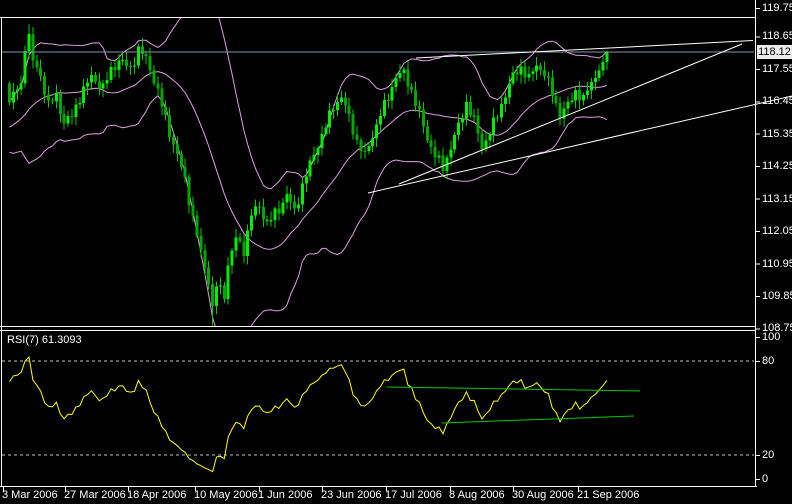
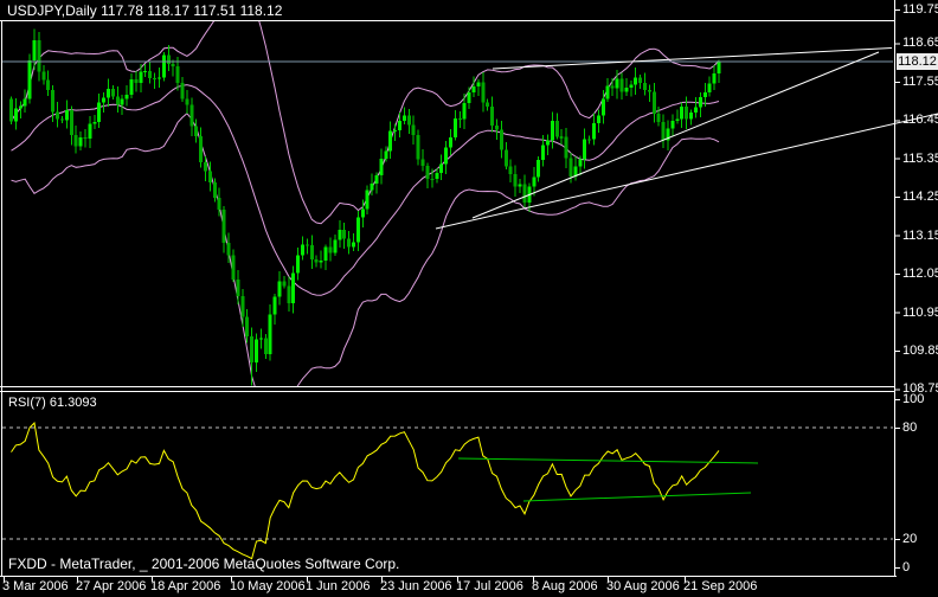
+ USDJPY,Daily 117.78 118.17 117.51 118.12
  RSI(7) 61.3093
+ FXDD - MetaTrader, _ 2001-2006 MetaQuotes Software Corp.
  118.12
  119.7
  118.6
  117.5
  116.4
  115.3
  114.2
  113.1
  112.0
  110.9
  109.8
  108.7
  100
  80
  20
  0
  3 Mar 2006
- 27 Mar 2006
+ 27 Apr 2006
  18 Apr 2006
  10 May 2006
  1 Jun 2006
  23 Jun 2006
  17 Jul 2006
  8 Aug 2006
  30 Aug 2006
  21 Sep 2006
